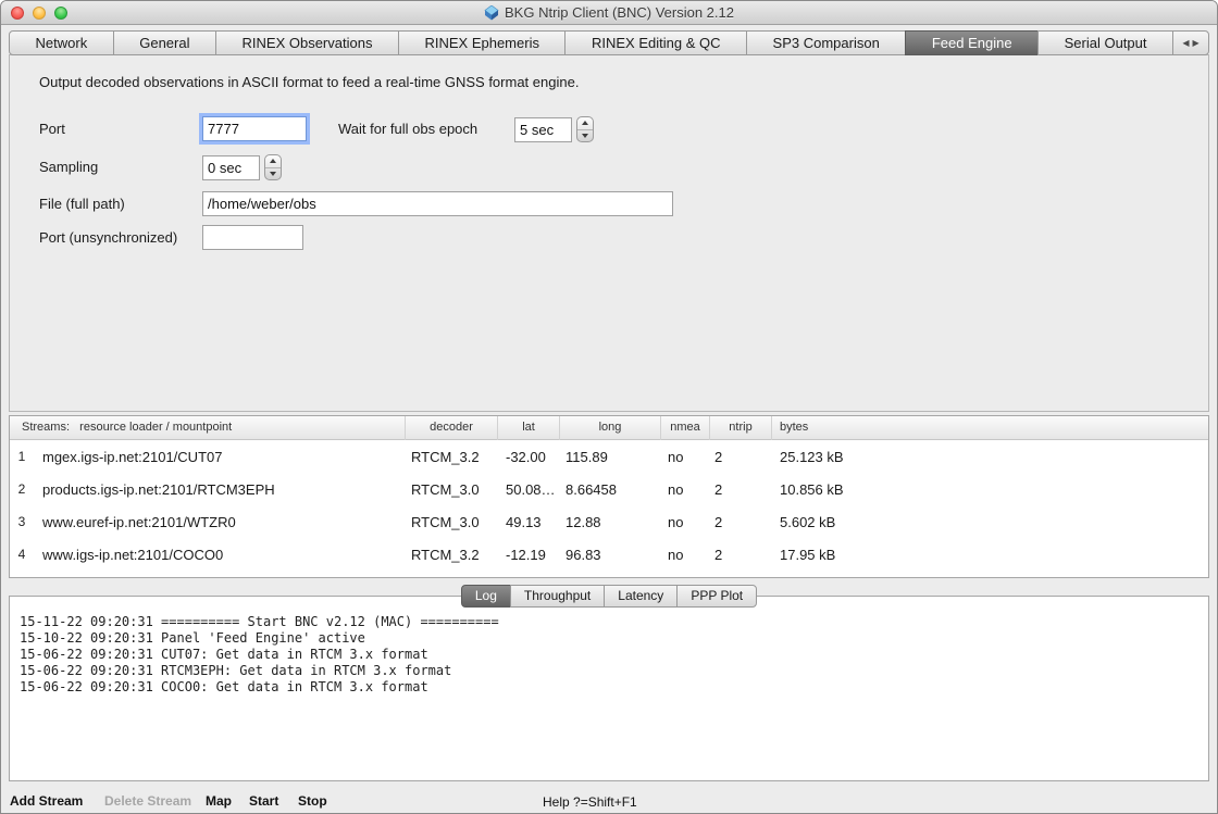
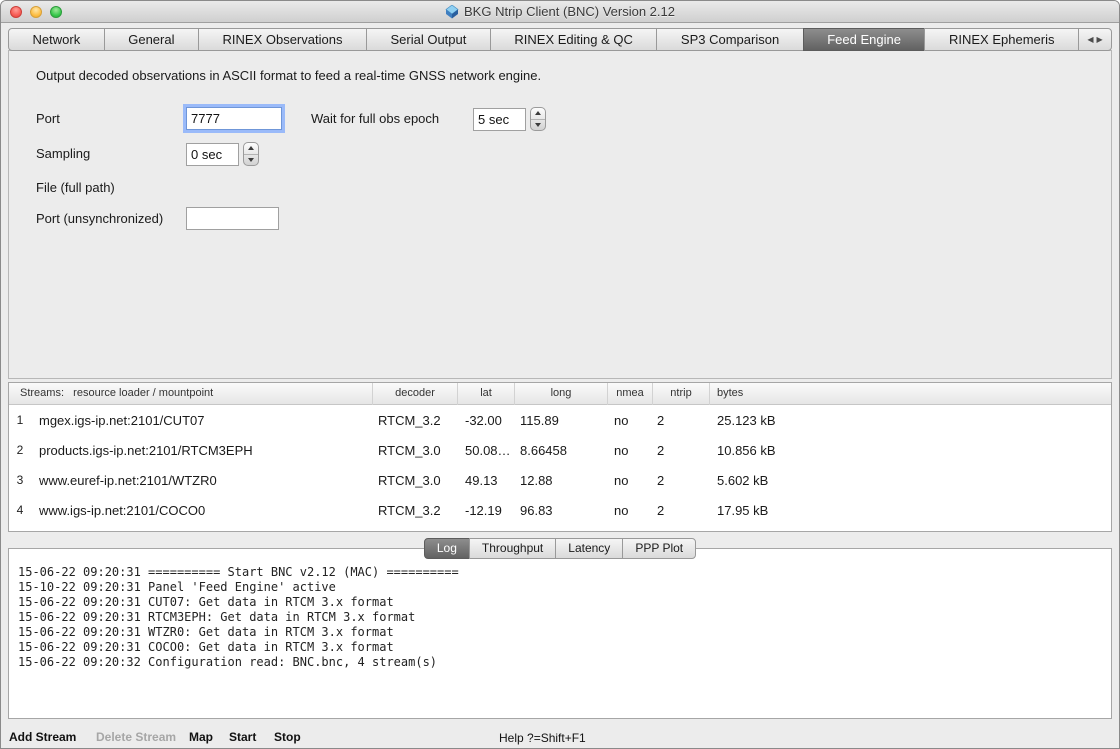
  BKG Ntrip Client (BNC) Version 2.12
  Network
  General
  RINEX Observations
- RINEX Ephemeris
+ Serial Output
  RINEX Editing & QC
  SP3 Comparison
  Feed Engine
- Serial Output
+ RINEX Ephemeris
  ◀
  ▶
- Output decoded observations in ASCII format to feed a real-time GNSS format engine.
+ Output decoded observations in ASCII format to feed a real-time GNSS network engine.
  Port
  7777
  Wait for full obs epoch
  5 sec
  Sampling
  0 sec
  File (full path)
- /home/weber/obs
  Port (unsynchronized)
  Streams: resource loader / mountpoint
  decoder
  lat
  long
  nmea
  ntrip
  bytes
  1
  mgex.igs-ip.net:2101/CUT07
  RTCM_3.2
  -32.00
  115.89
  no
  2
  25.123 kB
  2
  products.igs-ip.net:2101/RTCM3EPH
  RTCM_3.0
  50.089…
  8.66458
  no
  2
  10.856 kB
  3
  www.euref-ip.net:2101/WTZR0
  RTCM_3.0
  49.13
  12.88
  no
  2
  5.602 kB
  4
  www.igs-ip.net:2101/COCO0
  RTCM_3.2
  -12.19
  96.83
  no
  2
  17.95 kB
  Log
  Throughput
  Latency
  PPP Plot
- 15-11-22 09:20:31 ========== Start BNC v2.12 (MAC) ==========
+ 15-06-22 09:20:31 ========== Start BNC v2.12 (MAC) ==========
  15-10-22 09:20:31 Panel 'Feed Engine' active
  15-06-22 09:20:31 CUT07: Get data in RTCM 3.x format
  15-06-22 09:20:31 RTCM3EPH: Get data in RTCM 3.x format
+ 15-06-22 09:20:31 WTZR0: Get data in RTCM 3.x format
  15-06-22 09:20:31 COCO0: Get data in RTCM 3.x format
+ 15-06-22 09:20:32 Configuration read: BNC.bnc, 4 stream(s)
  Add Stream
  Delete Stream
  Map
  Start
  Stop
  Help ?=Shift+F1
